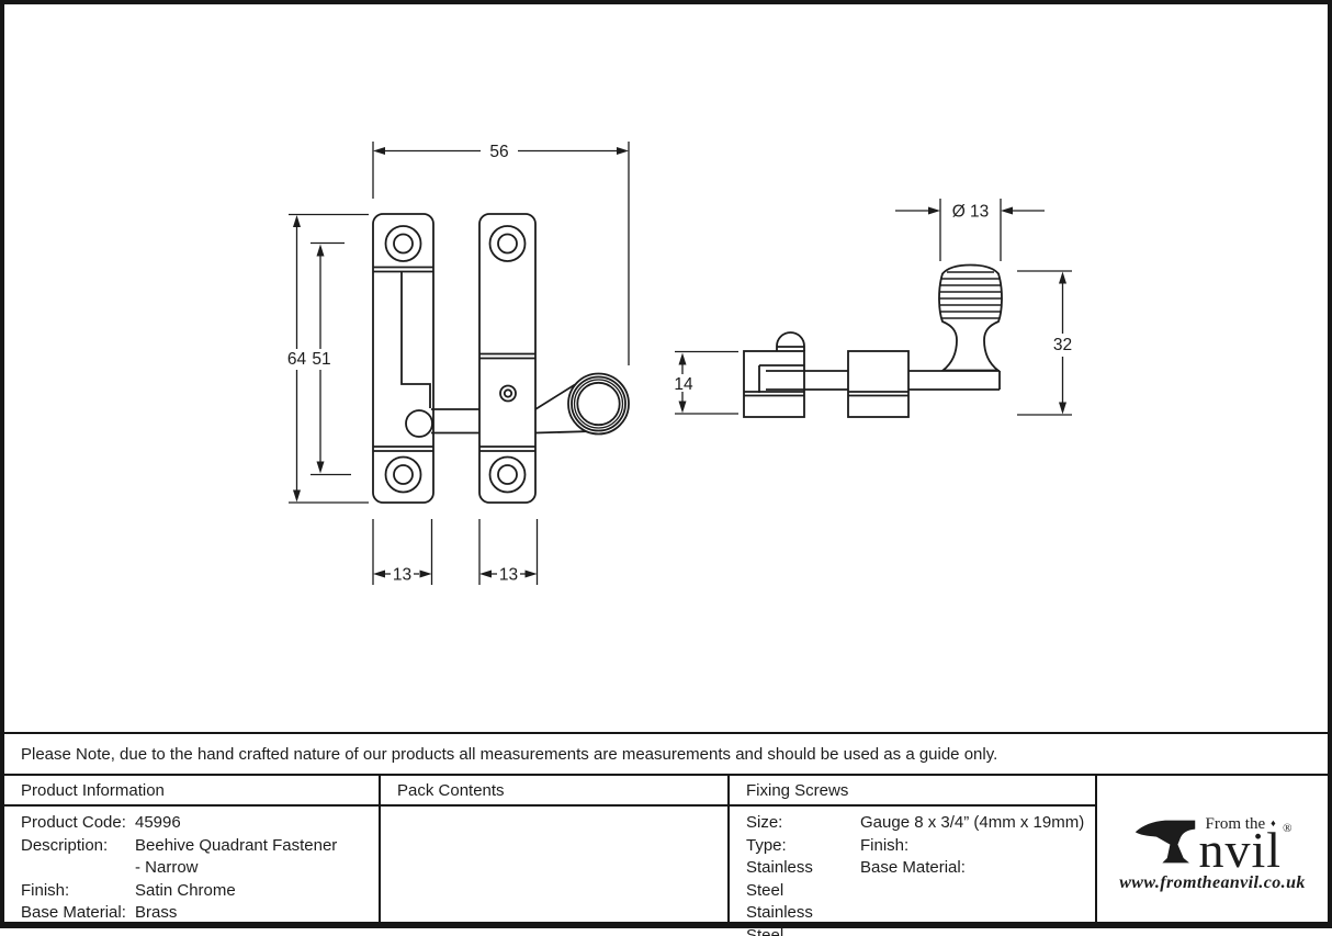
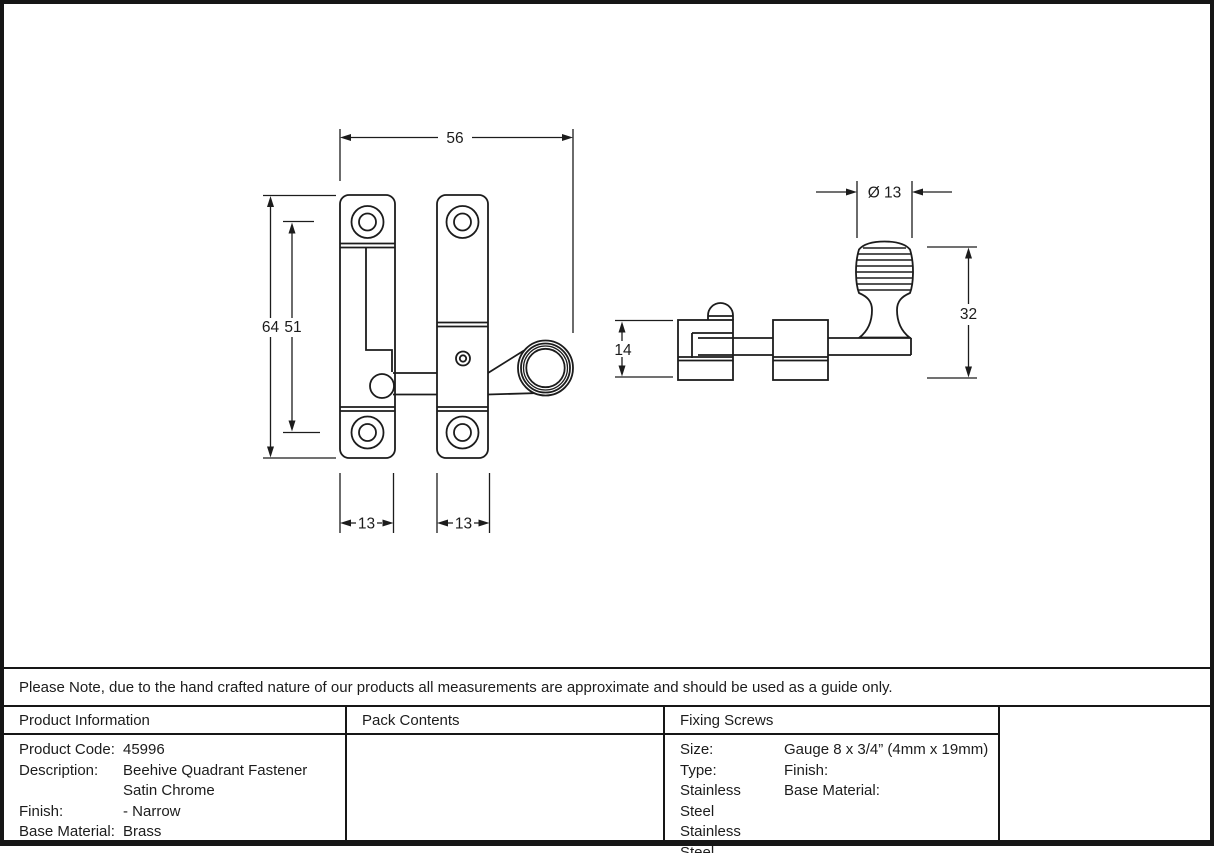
  56
  64
  51
  13
  13
  Ø 13
  32
  14
- Please Note, due to the hand crafted nature of our products all measurements are measurements and should be used as a guide only.
+ Please Note, due to the hand crafted nature of our products all measurements are approximate and should be used as a guide only.
  Product Information
  Product Code:
  45996
  Description:
  Beehive Quadrant Fastener
- - Narrow
+ Satin Chrome
  Finish:
- Satin Chrome
+ - Narrow
  Base Material:
  Brass
  Pack Contents
  Fixing Screws
  Size:
  Gauge 8 x 3/4” (4mm x 19mm)
  Type:
  Finish:
  Stainless Steel
  Base Material:
  Stainless Steel
- From the
- ♦
- nvil
- ®
- www.fromtheanvil.co.uk
